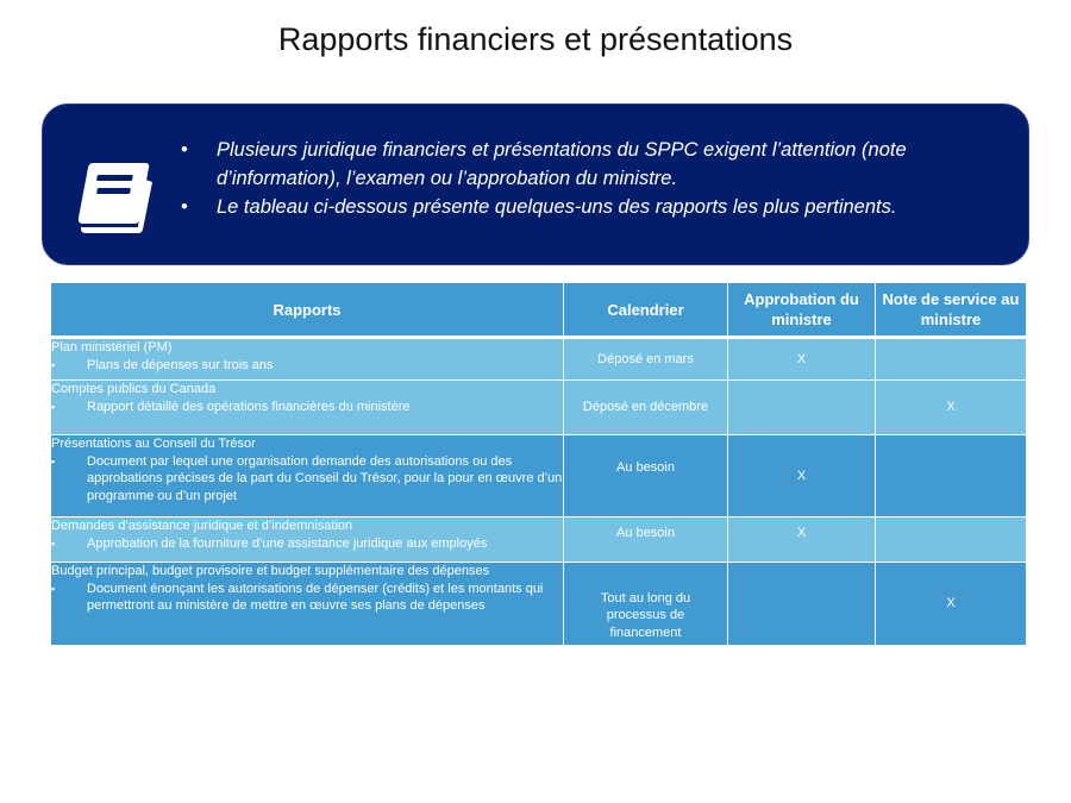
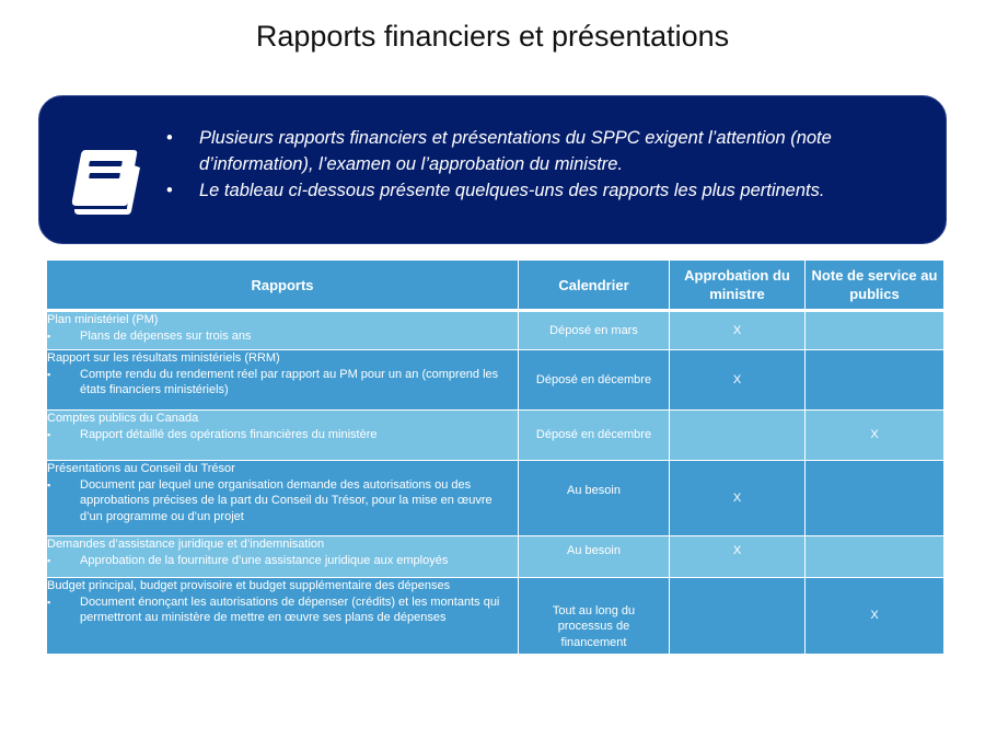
  Rapports financiers et présentations
- Plusieurs juridique financiers et présentations du SPPC exigent l’attention (note d’information), l’examen ou l’approbation du ministre.
+ Plusieurs rapports financiers et présentations du SPPC exigent l’attention (note d’information), l’examen ou l’approbation du ministre.
  Le tableau ci-dessous présente quelques-uns des rapports les plus pertinents.
- Rapports	Calendrier	Approbation du ministre	Note de service au ministre
+ Rapports	Calendrier	Approbation du ministre	Note de service au publics
  Plan ministériel (PM) Plans de dépenses sur trois ans	Déposé en mars	X
+ Rapport sur les résultats ministériels (RRM) Compte rendu du rendement réel par rapport au PM pour un an (comprend les états financiers ministériels)	Déposé en décembre	X
  Comptes publics du Canada Rapport détaillé des opérations financières du ministère	Déposé en décembre		X
- Présentations au Conseil du Trésor Document par lequel une organisation demande des autorisations ou des approbations précises de la part du Conseil du Trésor, pour la pour en œuvre d’un programme ou d’un projet	Au besoin	X
+ Présentations au Conseil du Trésor Document par lequel une organisation demande des autorisations ou des approbations précises de la part du Conseil du Trésor, pour la mise en œuvre d’un programme ou d’un projet	Au besoin	X
  Demandes d’assistance juridique et d’indemnisation Approbation de la fourniture d’une assistance juridique aux employés	Au besoin	X
  Budget principal, budget provisoire et budget supplémentaire des dépenses Document énonçant les autorisations de dépenser (crédits) et les montants qui permettront au ministère de mettre en œuvre ses plans de dépenses	Tout au long du processus de financement		X
